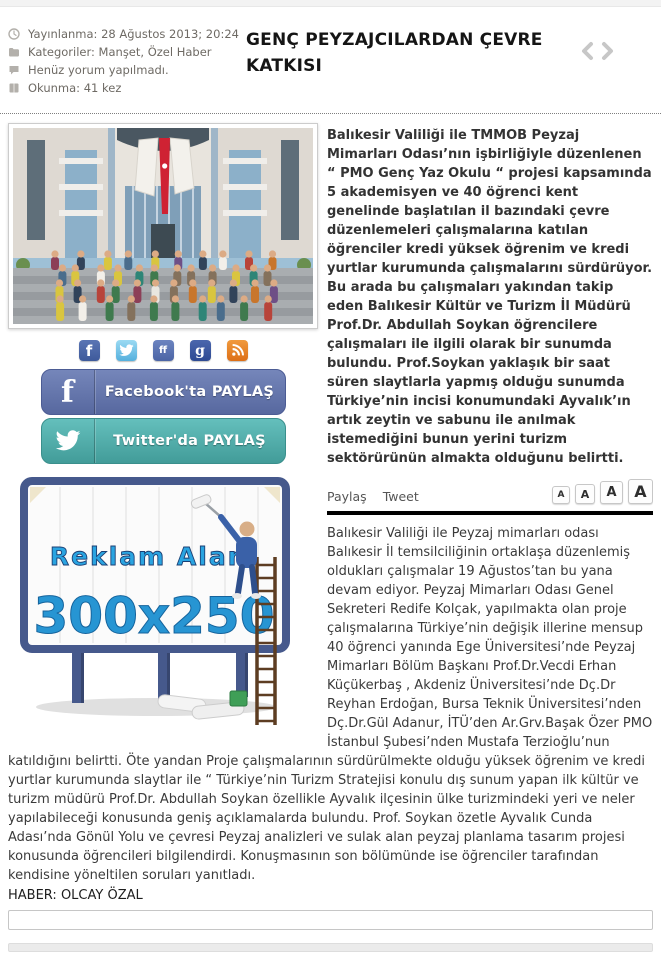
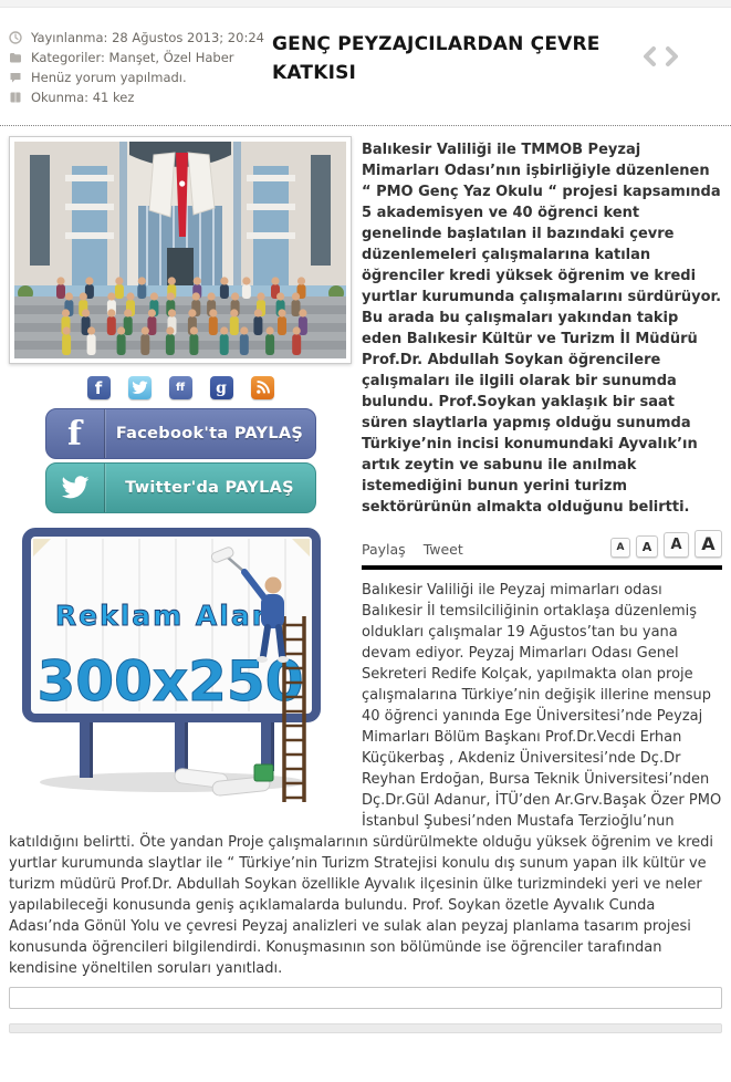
  Yayınlanma: 28 Ağustos 2013; 20:24
  Kategoriler: Manşet, Özel Haber
  Henüz yorum yapılmadı.
  Okunma: 41 kez
  GENÇ PEYZAJCILARDAN ÇEVRE KATKISI
  f
  ff
  g
  f
  Facebook'ta PAYLAŞ
  Twitter'da PAYLAŞ
  Reklam Ala
  300x25
  Balıkesir Valiliği ile TMMOB Peyzaj Mimarları Odası’nın işbirliğiyle düzenlenen “ PMO Genç Yaz Okulu “ projesi kapsamında 5 akademisyen ve 40 öğrenci kent genelinde başlatılan il bazındaki çevre düzenlemeleri çalışmalarına katılan öğrenciler kredi yüksek öğrenim ve kredi yurtlar kurumunda çalışmalarını sürdürüyor. Bu arada bu çalışmaları yakından takip eden Balıkesir Kültür ve Turizm İl Müdürü Prof.Dr. Abdullah Soykan öğrencilere çalışmaları ile ilgili olarak bir sunumda bulundu. Prof.Soykan yaklaşık bir saat süren slaytlarla yapmış olduğu sunumda Türkiye’nin incisi konumundaki Ayvalık’ın artık zeytin ve sabunu ile anılmak istemediğini bunun yerini turizm sektörürünün almakta olduğunu belirtti.
  Paylaş
  Tweet
  A
  A
  A
  A
  Balıkesir Valiliği ile Peyzaj mimarları odası Balıkesir İl temsilciliğinin ortaklaşa düzenlemiş oldukları çalışmalar 19 Ağustos’tan bu yana devam ediyor. Peyzaj Mimarları Odası Genel Sekreteri Redife Kolçak, yapılmakta olan proje çalışmalarına Türkiye’nin değişik illerine mensup 40 öğrenci yanında Ege Üniversitesi’nde Peyzaj Mimarları Bölüm Başkanı Prof.Dr.Vecdi Erhan Küçükerbaş , Akdeniz Üniversitesi’nde Dç.Dr Reyhan Erdoğan, Bursa Teknik Üniversitesi’nden Dç.Dr.Gül Adanur, İTÜ’den Ar.Grv.Başak Özer PMO İstanbul Şubesi’nden Mustafa Terzioğlu’nun katıldığını belirtti. Öte yandan Proje çalışmalarının sürdürülmekte olduğu yüksek öğrenim ve kredi yurtlar kurumunda slaytlar ile “ Türkiye’nin Turizm Stratejisi konulu dış sunum yapan ilk kültür ve turizm müdürü Prof.Dr. Abdullah Soykan özellikle Ayvalık ilçesinin ülke turizmindeki yeri ve neler yapılabileceği konusunda geniş açıklamalarda bulundu. Prof. Soykan özetle Ayvalık Cunda Adası’nda Gönül Yolu ve çevresi Peyzaj analizleri ve sulak alan peyzaj planlama tasarım projesi konusunda öğrencileri bilgilendirdi. Konuşmasının son bölümünde ise öğrenciler tarafından kendisine yöneltilen soruları yanıtladı.
- HABER: OLCAY ÖZAL
